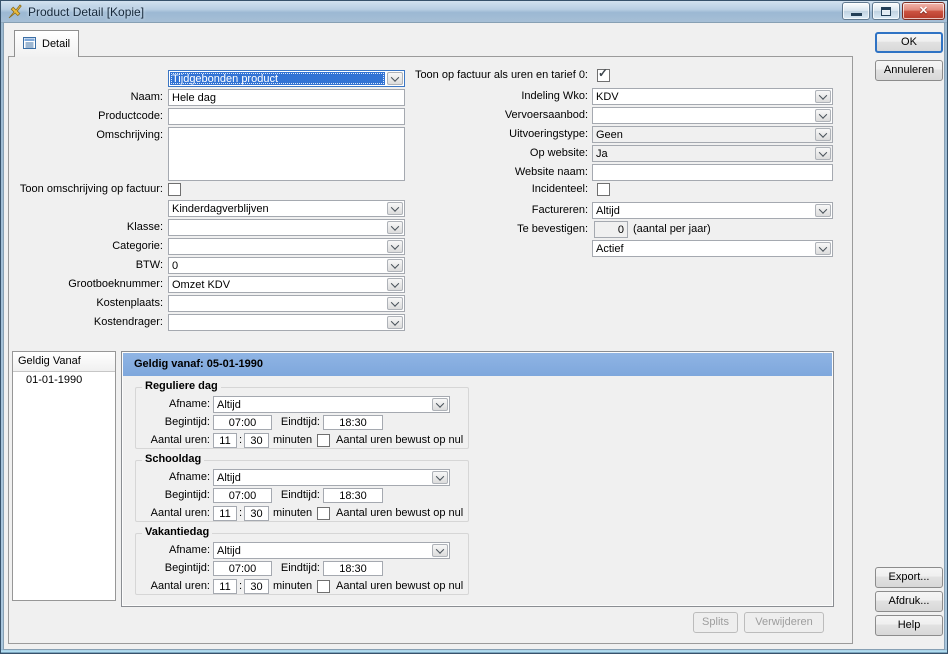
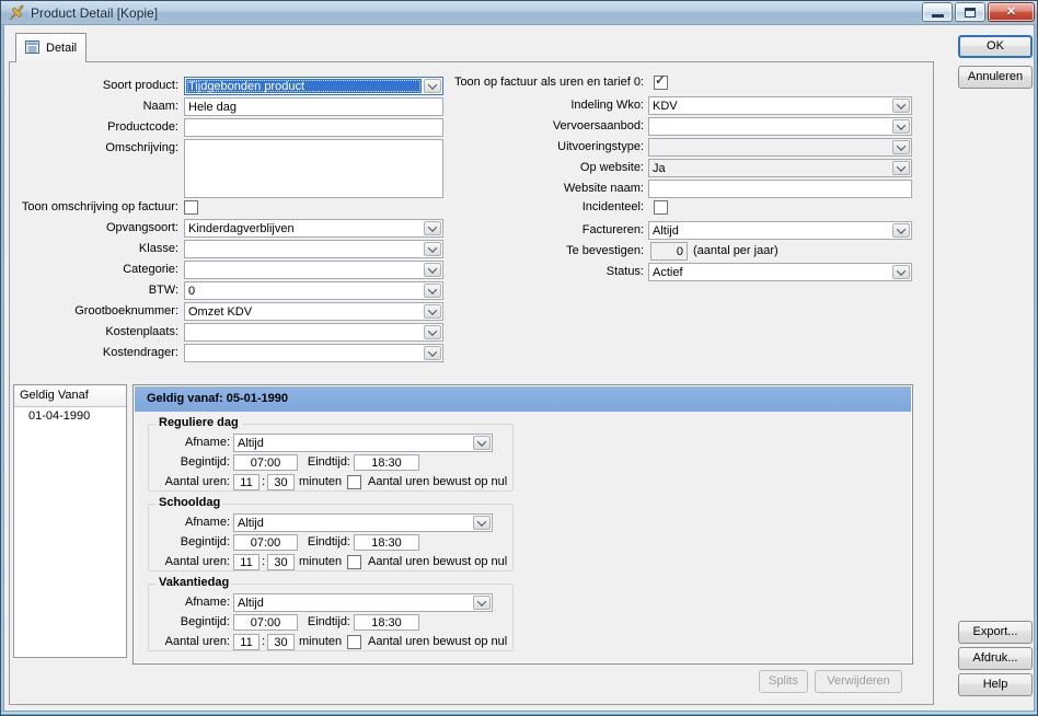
  Product Detail [Kopie]
  ✕
  Detail
+ Soort product:
  Tijdgebonden product
  Naam:
  Hele dag
  Productcode:
  Omschrijving:
  Toon omschrijving op factuur:
+ Opvangsoort:
  Kinderdagverblijven
  Klasse:
  Categorie:
  BTW:
  0
  Grootboeknummer:
  Omzet KDV
  Kostenplaats:
  Kostendrager:
  Toon op factuur als uren en tarief 0:
  ✓
  Indeling Wko:
  KDV
  Vervoersaanbod:
  Uitvoeringstype:
- Geen
  Op website:
  Ja
  Website naam:
  Incidenteel:
  Factureren:
  Altijd
  Te bevestigen:
  0
  (aantal per jaar)
+ Status:
  Actief
  Geldig Vanaf
- 01-01-1990
+ 01-04-1990
  Geldig vanaf: 05-01-1990
  Reguliere dag
  Afname:
  Altijd
  Begintijd:
  07:00
  Eindtijd:
  18:30
  Aantal uren:
  11
  :
  30
  minuten
  Aantal uren bewust op nul
  Schooldag
  Afname:
  Altijd
  Begintijd:
  07:00
  Eindtijd:
  18:30
  Aantal uren:
  11
  :
  30
  minuten
  Aantal uren bewust op nul
  Vakantiedag
  Afname:
  Altijd
  Begintijd:
  07:00
  Eindtijd:
  18:30
  Aantal uren:
  11
  :
  30
  minuten
  Aantal uren bewust op nul
  Splits
  Verwijderen
  OK
  Annuleren
  Export...
  Afdruk...
  Help
